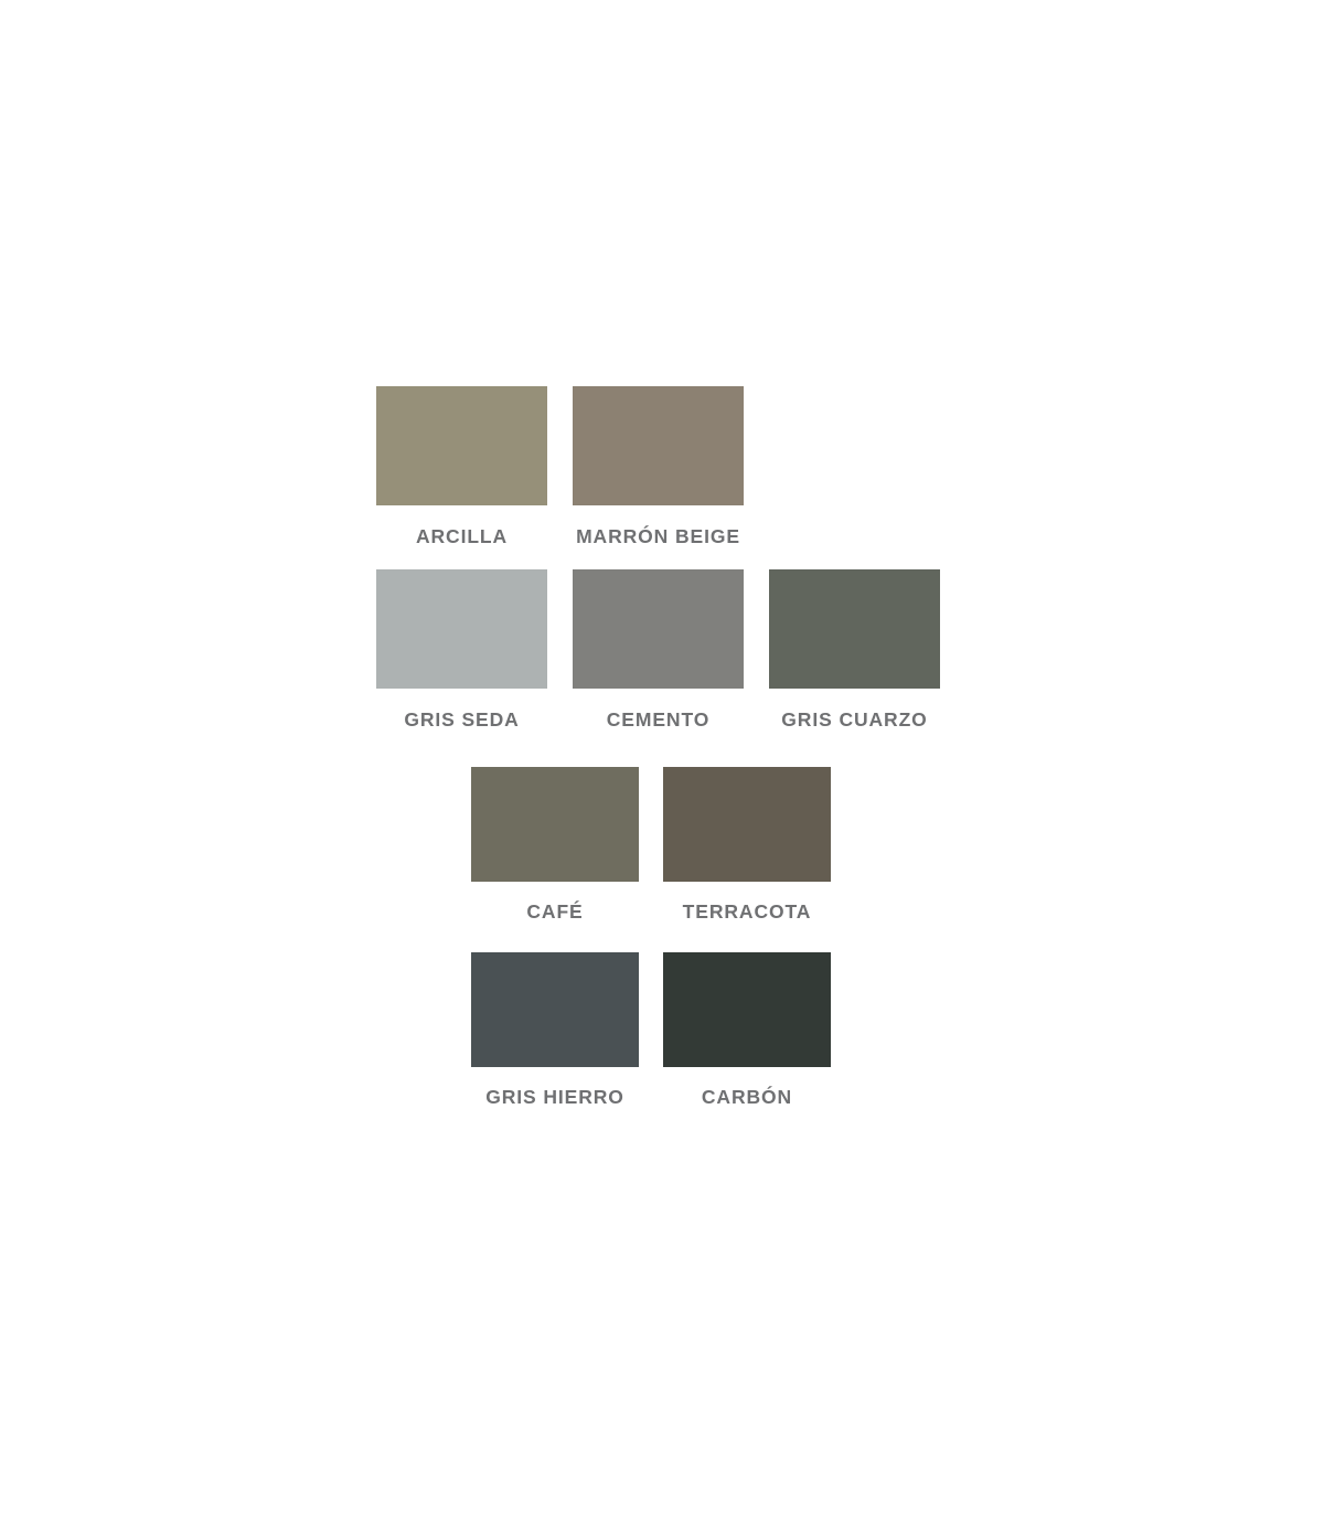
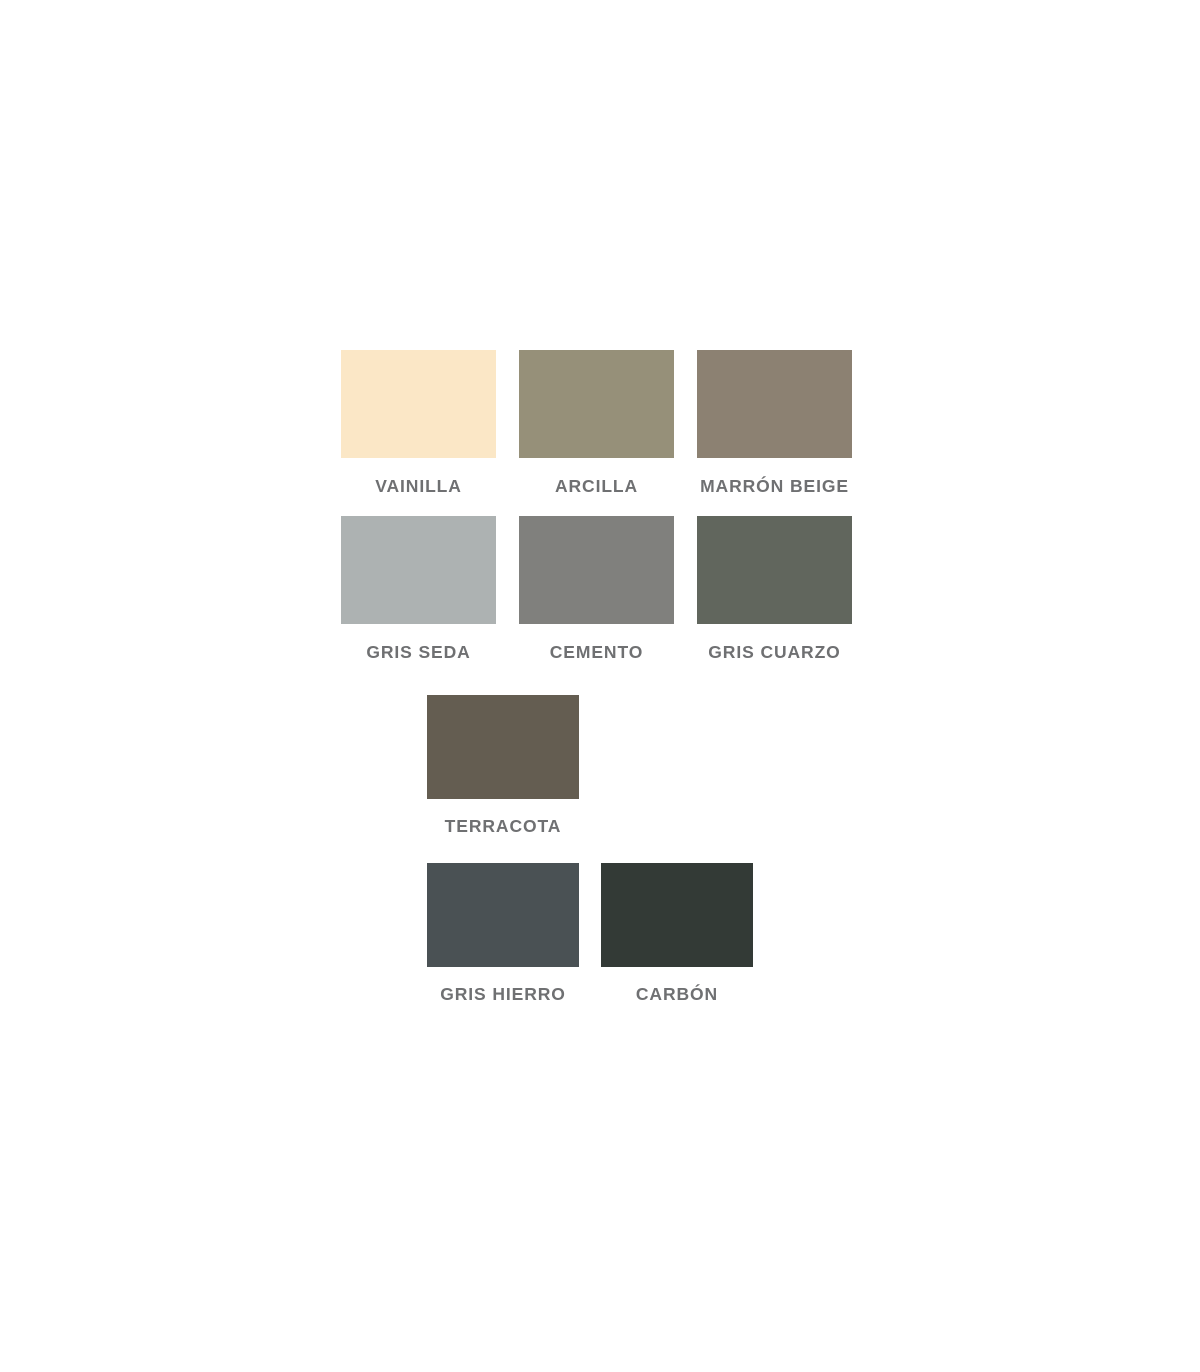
+ VAINILLA
  ARCILLA
  MARRÓN BEIGE
  GRIS SEDA
  CEMENTO
  GRIS CUARZO
- CAFÉ
  TERRACOTA
  GRIS HIERRO
  CARBÓN
